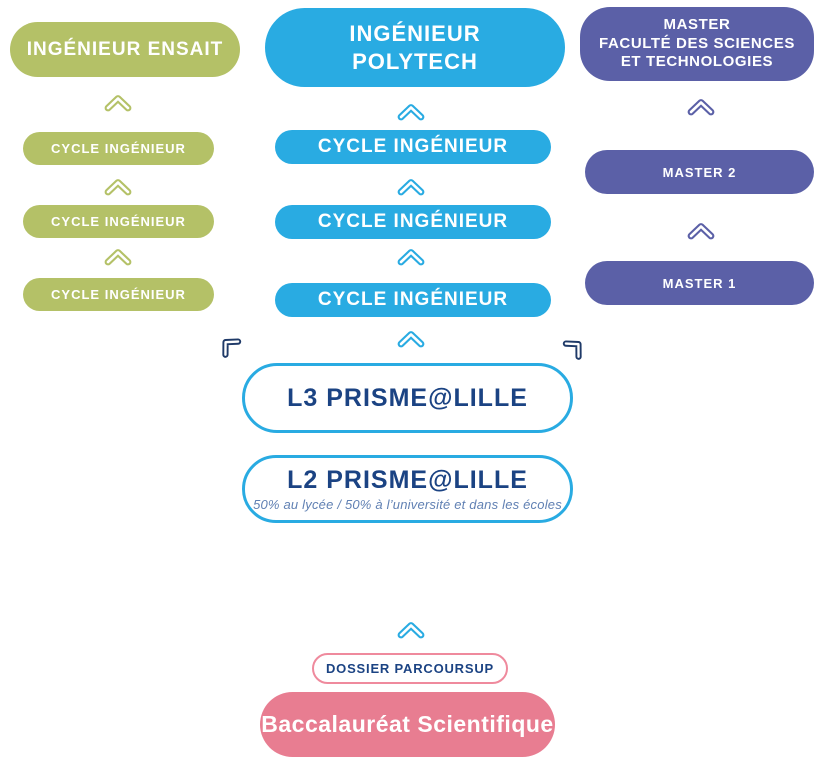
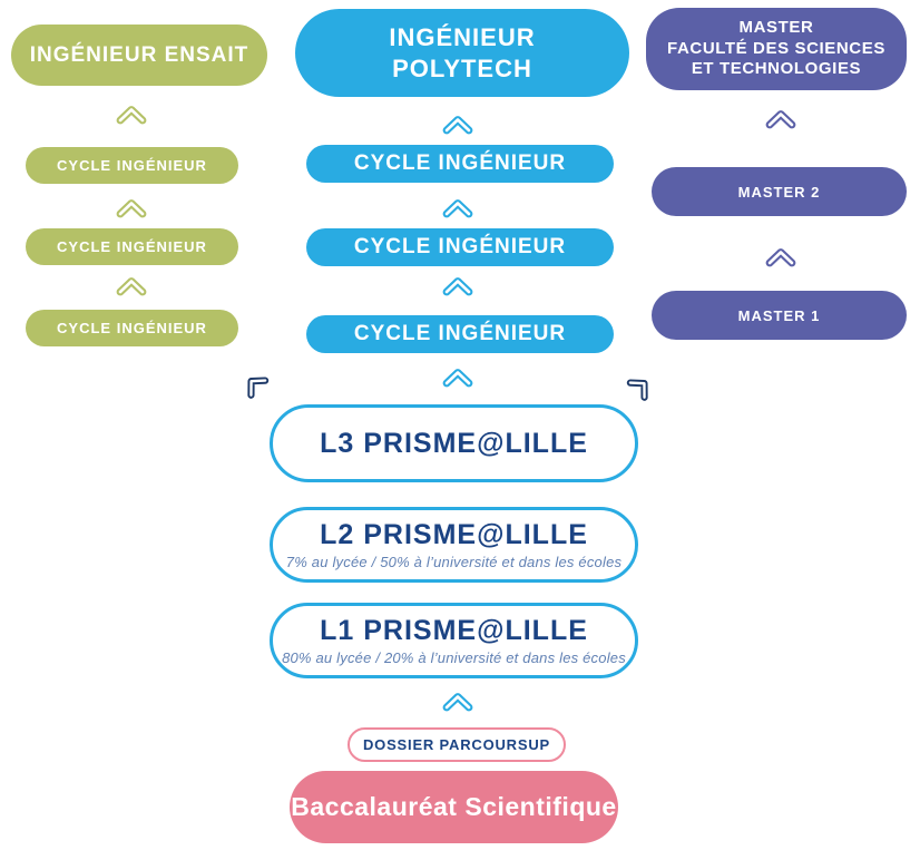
  INGÉNIEUR ENSAIT
  CYCLE INGÉNIEUR
  CYCLE INGÉNIEUR
  CYCLE INGÉNIEUR
  INGÉNIEUR
  POLYTECH
  CYCLE INGÉNIEUR
  CYCLE INGÉNIEUR
  CYCLE INGÉNIEUR
  MASTER
  FACULTÉ DES SCIENCES
  ET TECHNOLOGIES
  MASTER 2
  MASTER 1
  L3 PRISME@LILLE
  L2 PRISME@LILLE
- 50% au lycée / 50% à l’université et dans les écoles
+ 7% au lycée / 50% à l’université et dans les écoles
+ L1 PRISME@LILLE
+ 80% au lycée / 20% à l’université et dans les écoles
  DOSSIER PARCOURSUP
  Baccalauréat Scientifique
